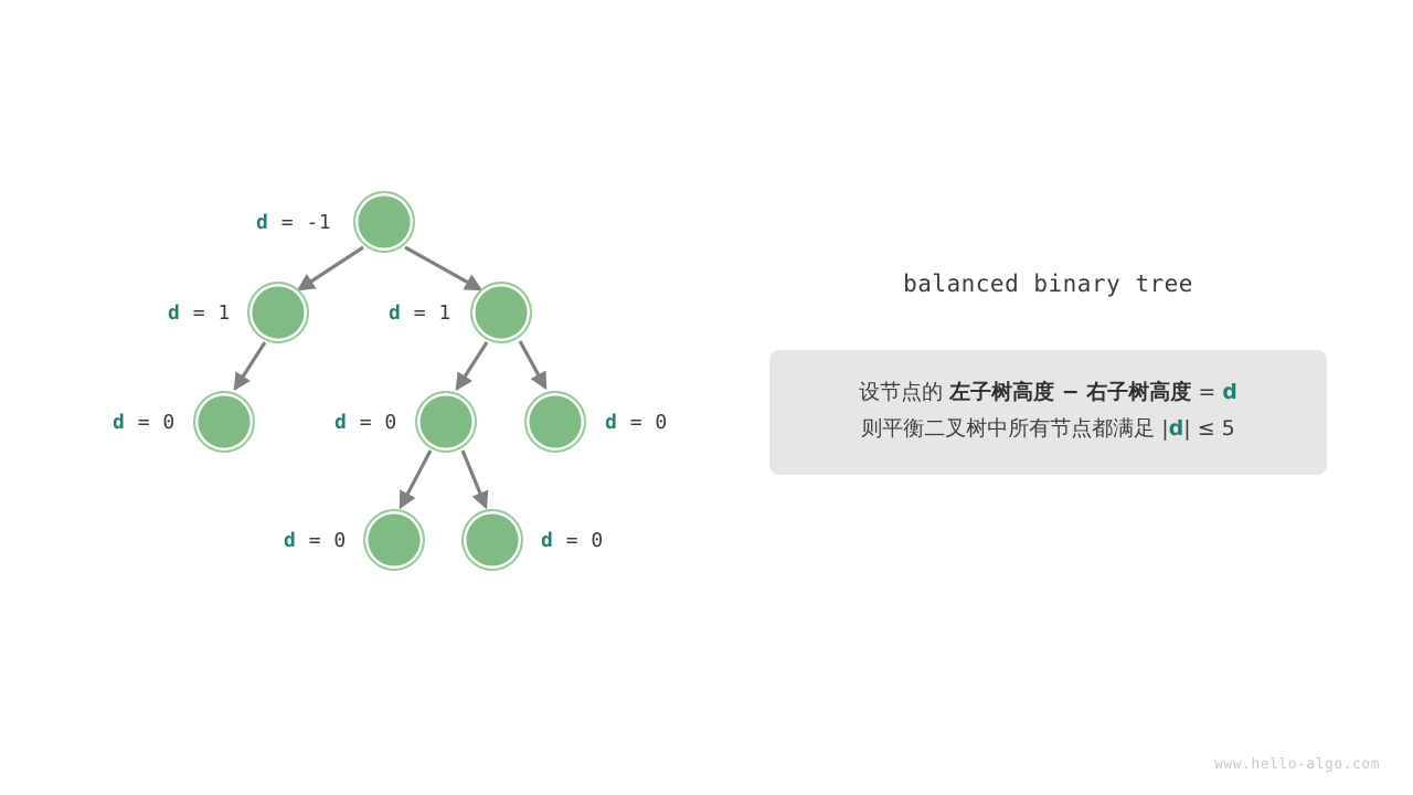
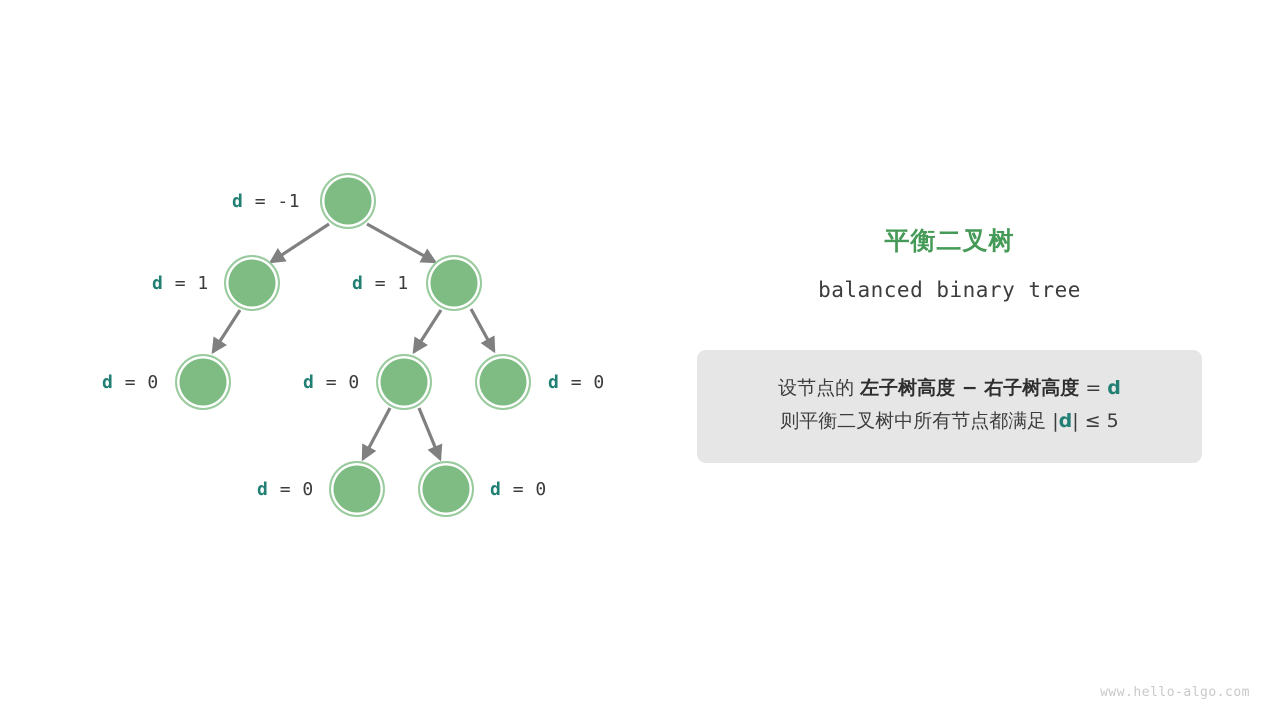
  d = -1
  d = 1
  d = 1
  d = 0
  d = 0
  d = 0
  d = 0
  d = 0
+ 平衡二叉树
  balanced binary tree
  设节点的 左子树高度 − 右子树高度 = d
  则平衡二叉树中所有节点都满足 |d| ≤ 5
  www.hello-algo.com
